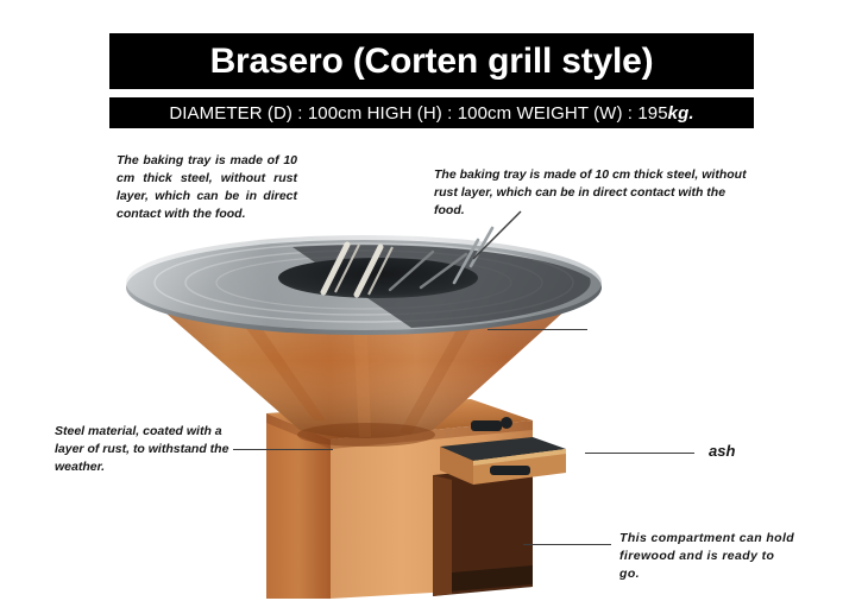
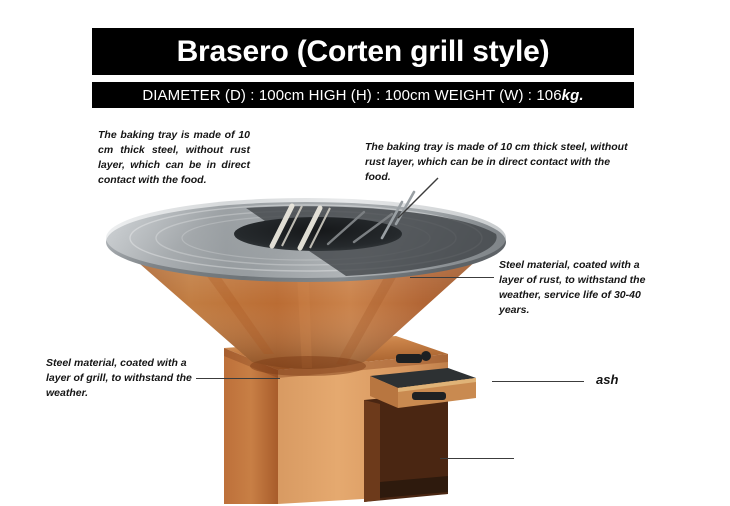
  Brasero (Corten grill style)
- DIAMETER (D) : 100cm HIGH (H) : 100cm WEIGHT (W) : 195kg.
+ DIAMETER (D) : 100cm HIGH (H) : 100cm WEIGHT (W) : 106kg.
  The baking tray is made of 10 cm thick steel, without rust layer, which can be in direct contact with the food.
  The baking tray is made of 10 cm thick steel, without rust layer, which can be in direct contact with the food.
+ Steel material, coated with a layer of rust, to withstand the weather, service life of 30-40 years.
- Steel material, coated with a layer of rust, to withstand the weather.
+ Steel material, coated with a layer of grill, to withstand the weather.
  ash
- This compartment can hold firewood and is ready to go.
